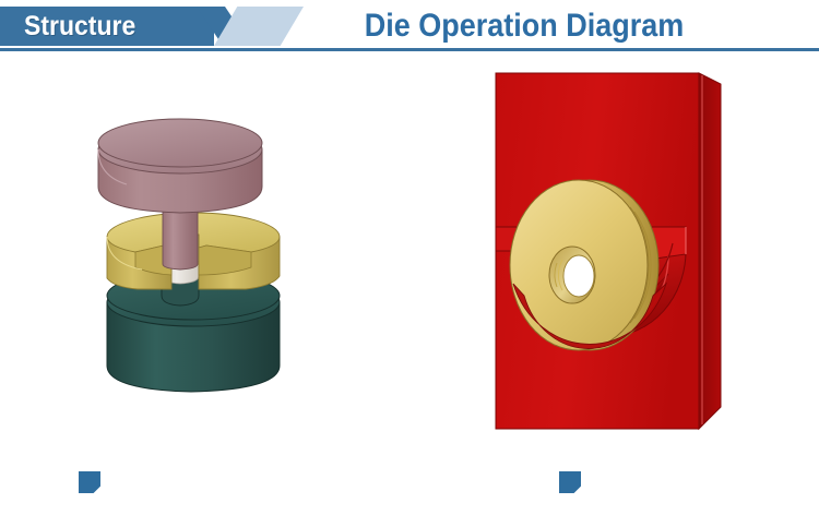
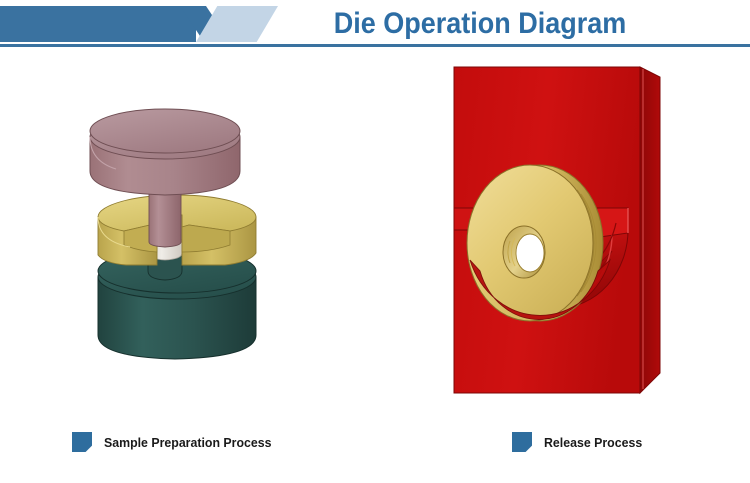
- Structure
  Die Operation Diagram
+ Sample Preparation Process
+ Release Process
